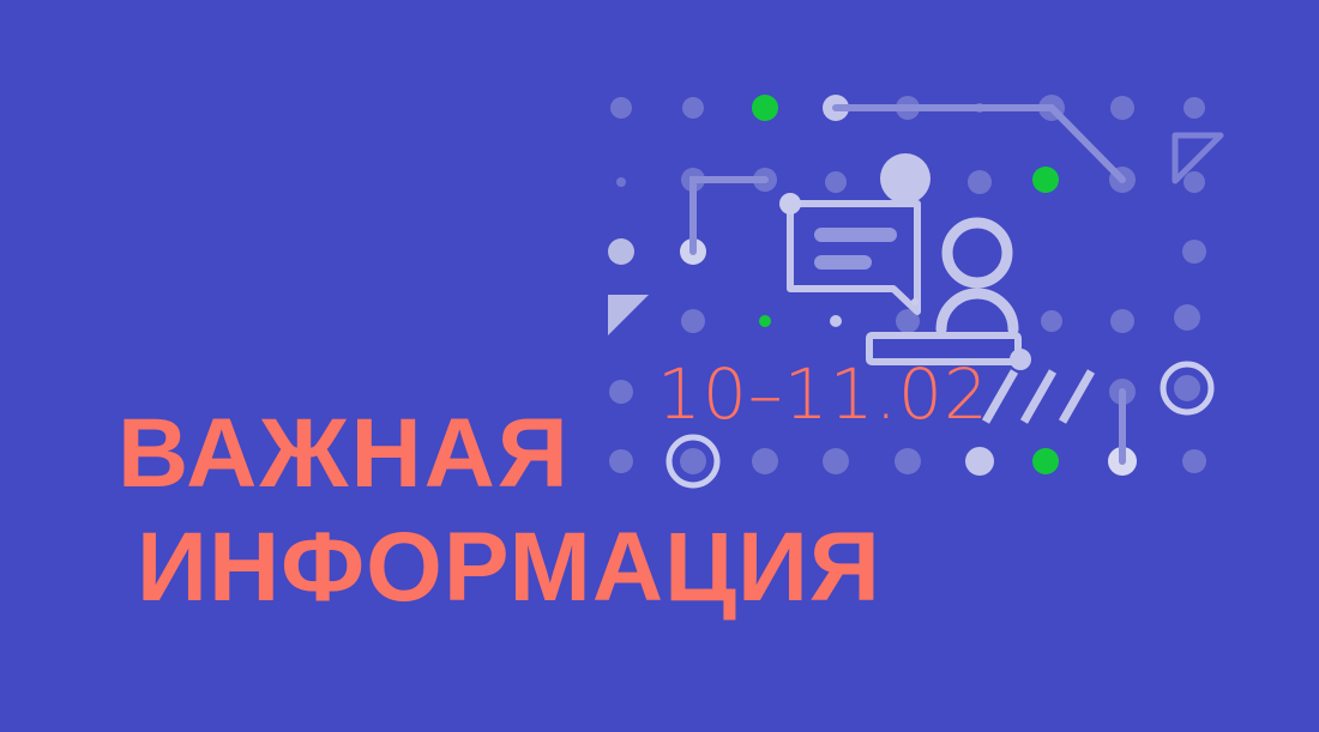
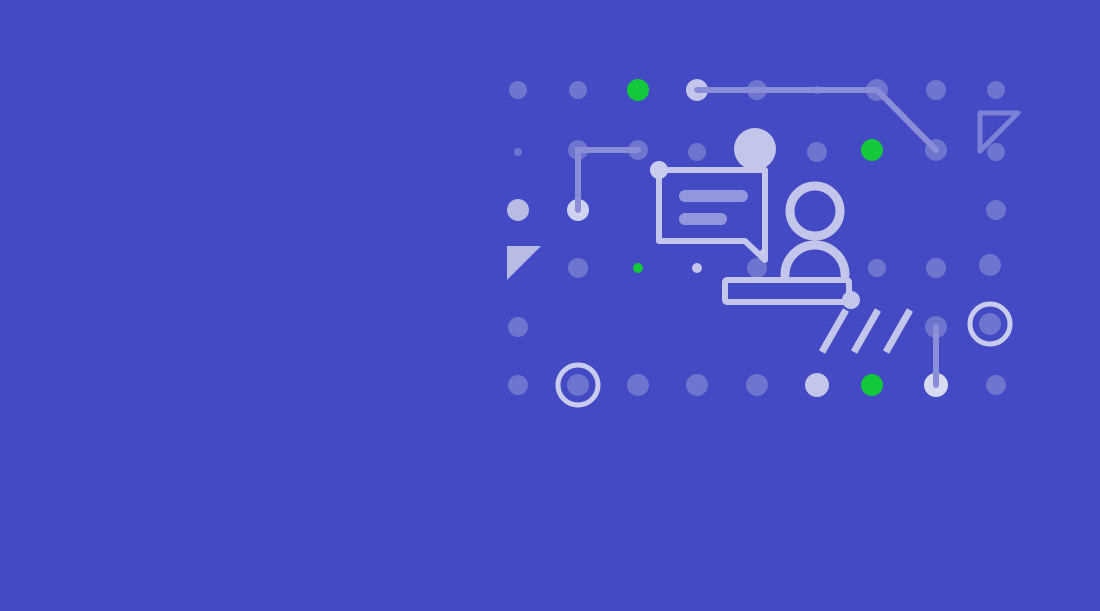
- 10–11.02
- ВАЖНАЯ
- ИНФОРМАЦИЯ
